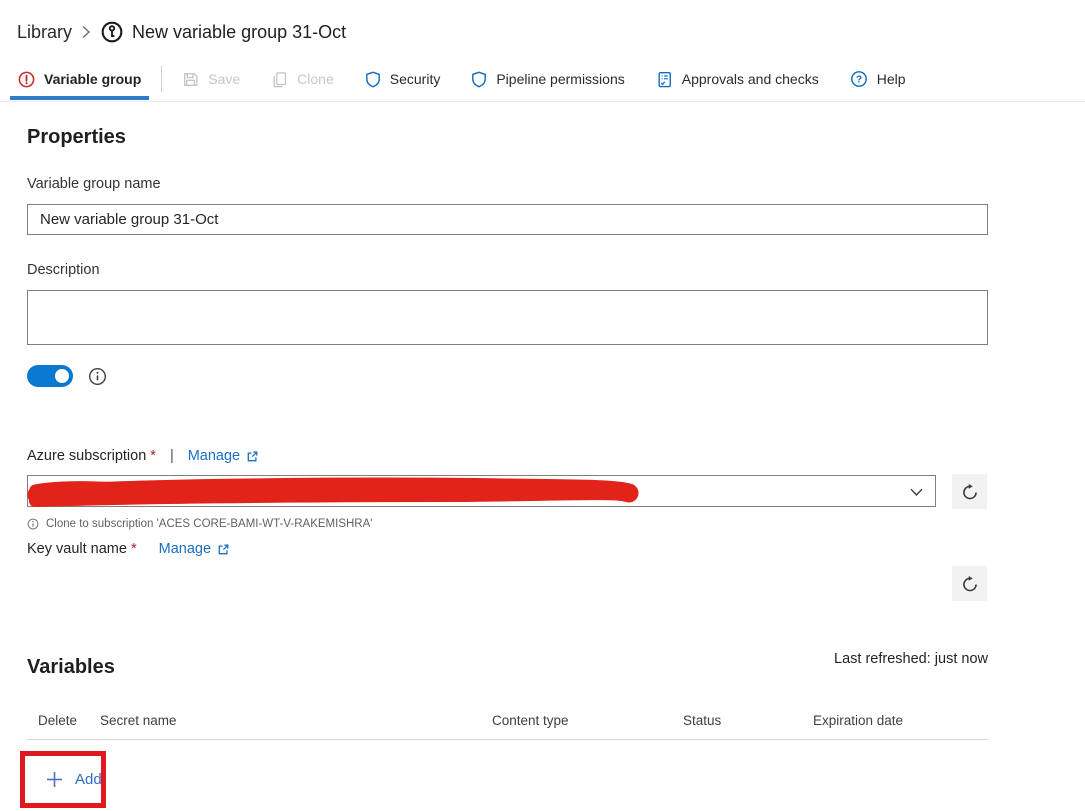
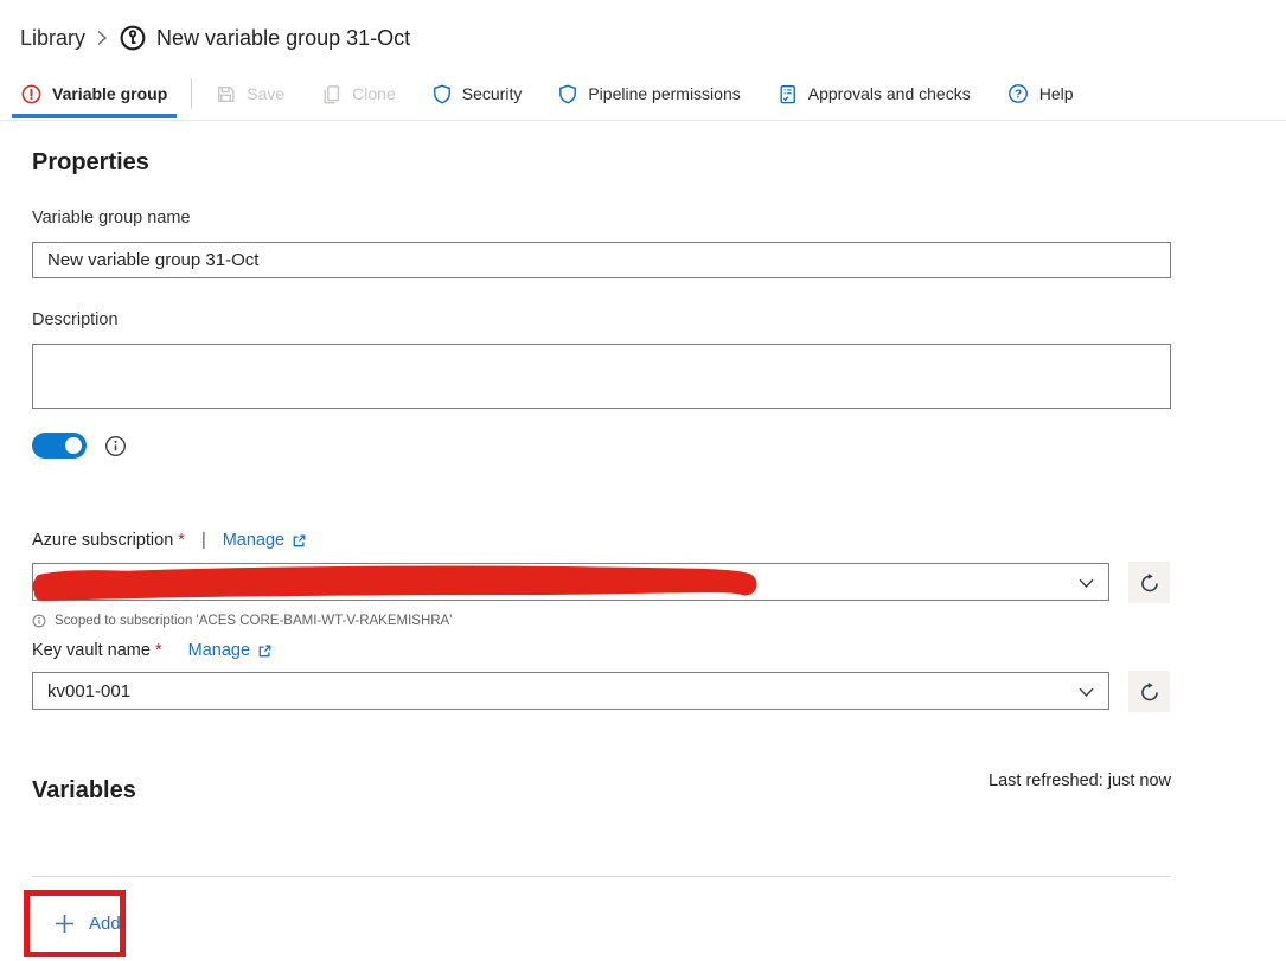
  Library
  New variable group 31-Oct
  Variable group
  Save
  Clone
  Security
  Pipeline permissions
  Approvals and checks
  ?
  Help
  Properties
  Variable group name
  New variable group 31-Oct
  Description
  Azure subscription
  *
  |
  Manage
- Clone to subscription 'ACES CORE-BAMI-WT-V-RAKEMISHRA'
+ Scoped to subscription 'ACES CORE-BAMI-WT-V-RAKEMISHRA'
  Key vault name
  *
  Manage
+ kv001-001
  Variables
  Last refreshed: just now
- Delete
- Secret name
- Content type
- Status
- Expiration date
  Add
